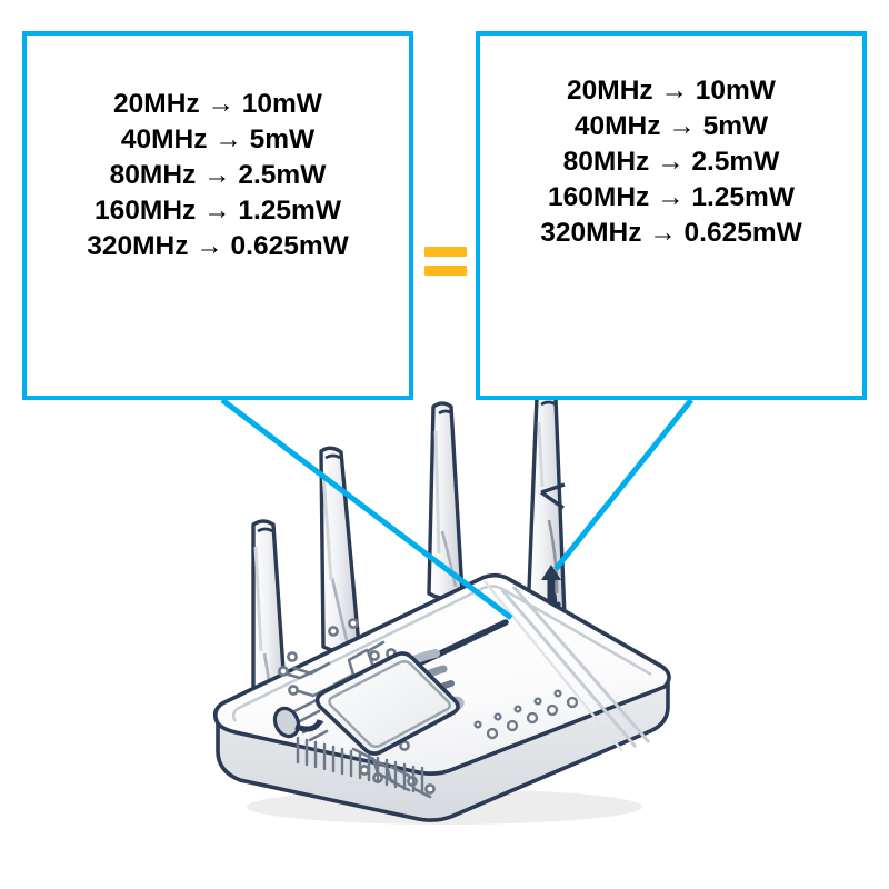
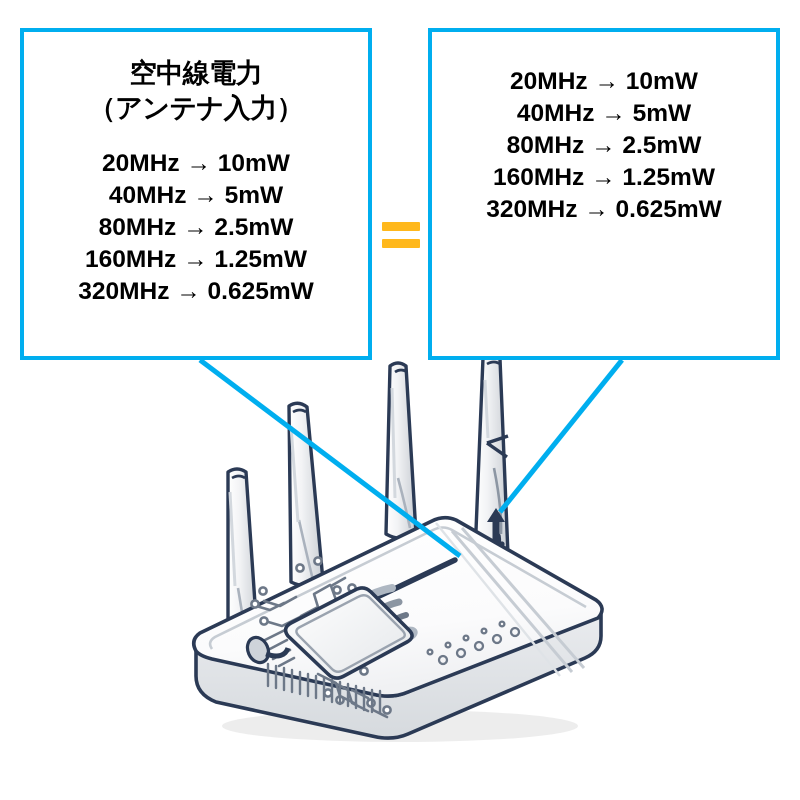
+ 空中線電力
+ （アンテナ入力）
  20MHz → 10mW
  40MHz → 5mW
  80MHz → 2.5mW
  160MHz → 1.25mW
  320MHz → 0.625mW
  20MHz → 10mW
  40MHz → 5mW
  80MHz → 2.5mW
  160MHz → 1.25mW
  320MHz → 0.625mW
